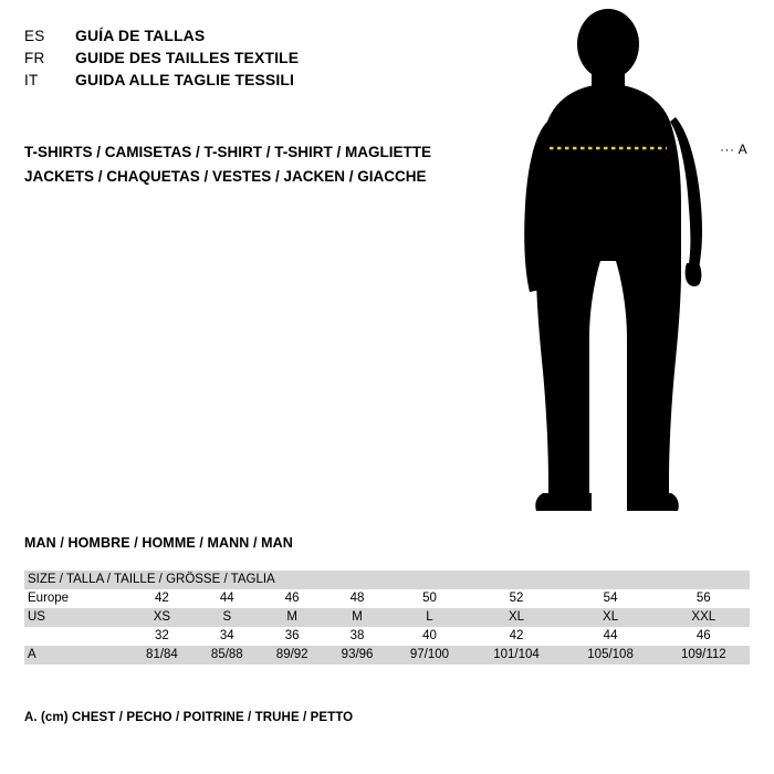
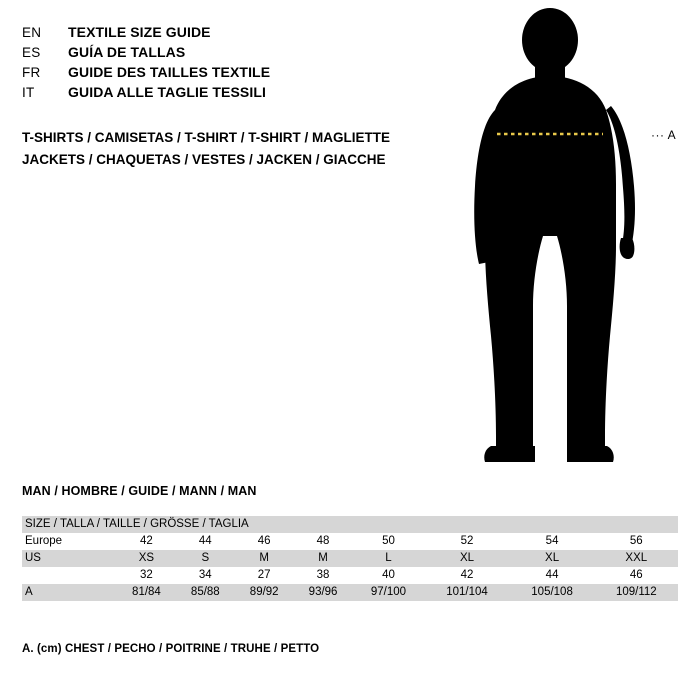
+ EN
+ TEXTILE SIZE GUIDE
  ES
  GUÍA DE TALLAS
  FR
  GUIDE DES TAILLES TEXTILE
  IT
  GUIDA ALLE TAGLIE TESSILI
  T-SHIRTS / CAMISETAS / T-SHIRT / T-SHIRT / MAGLIETTE
  JACKETS / CHAQUETAS / VESTES / JACKEN / GIACCHE
  ··· A
- MAN / HOMBRE / HOMME / MANN / MAN
+ MAN / HOMBRE / GUIDE / MANN / MAN
  SIZE / TALLA / TAILLE / GRÖSSE / TAGLIA
  Europe	42	44	46	48	50	52	54	56
  US	XS	S	M	M	L	XL	XL	XXL
- 	32	34	36	38	40	42	44	46
+ 	32	34	27	38	40	42	44	46
  A	81/84	85/88	89/92	93/96	97/100	101/104	105/108	109/112
  A. (cm) CHEST / PECHO / POITRINE / TRUHE / PETTO
